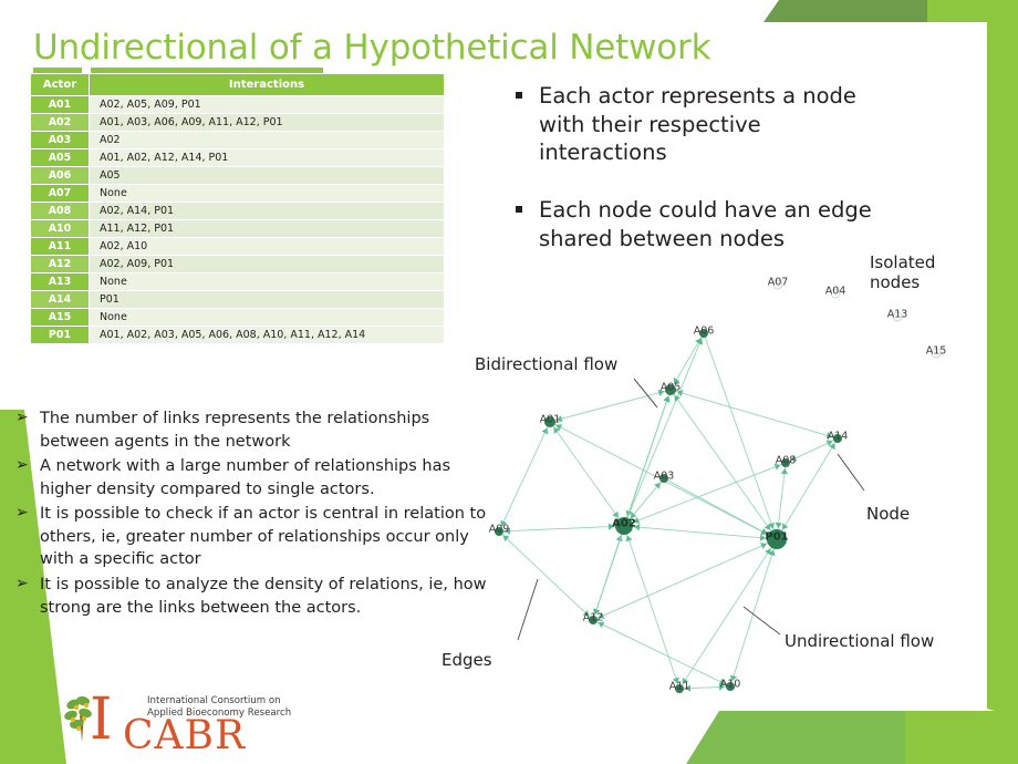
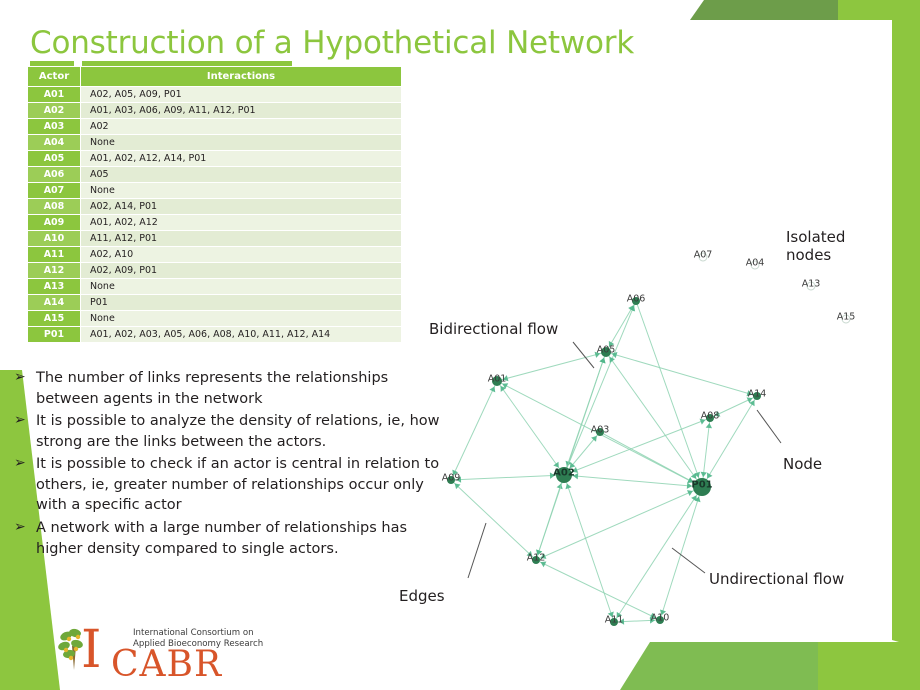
- Undirectional of a Hypothetical Network
+ Construction of a Hypothetical Network
  Actor	Interactions
  A01	A02, A05, A09, P01
  A02	A01, A03, A06, A09, A11, A12, P01
  A03	A02
+ A04	None
  A05	A01, A02, A12, A14, P01
  A06	A05
  A07	None
  A08	A02, A14, P01
+ A09	A01, A02, A12
  A10	A11, A12, P01
  A11	A02, A10
  A12	A02, A09, P01
  A13	None
  A14	P01
  A15	None
  P01	A01, A02, A03, A05, A06, A08, A10, A11, A12, A14
- Each actor represents a node with their respective interactions
- Each node could have an edge shared between nodes
  ➢
  The number of links represents the relationships between agents in the network
  ➢
- A network with a large number of relationships has higher density compared to single actors.
+ It is possible to analyze the density of relations, ie, how strong are the links between the actors.
  ➢
  It is possible to check if an actor is central in relation to others, ie, greater number of relationships occur only with a specific actor
  ➢
- It is possible to analyze the density of relations, ie, how strong are the links between the actors.
+ A network with a large number of relationships has higher density compared to single actors.
  A01
  A02
  A03
  A04
  A05
  A06
  A07
  A08
  A09
  A10
  A11
  A12
  A13
  A14
  A15
  P01
  Isolated nodes
  Bidirectional flow
  Node
  Edges
  Undirectional flow
  I
  International Consortium on
  Applied Bioeconomy Research
  CABR
